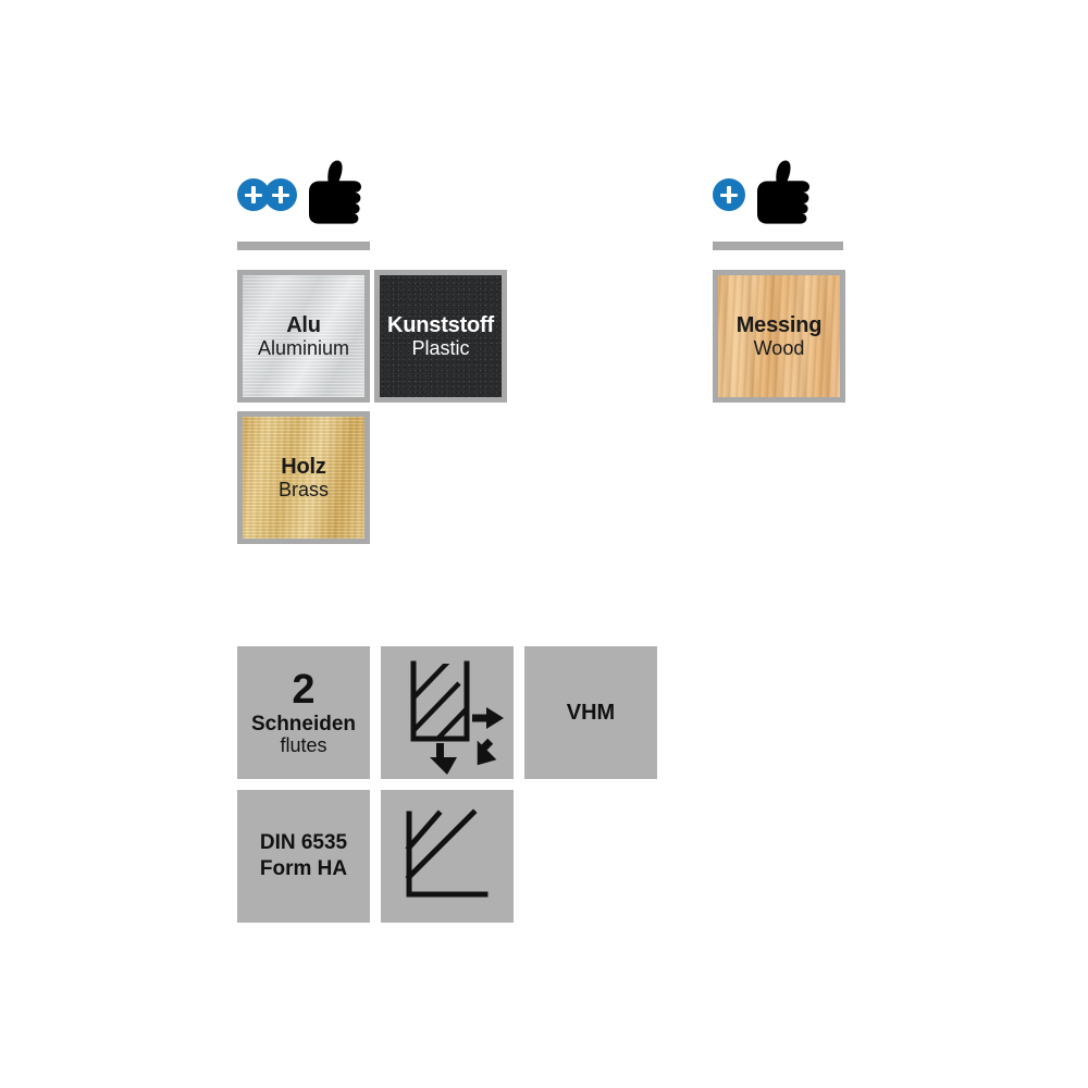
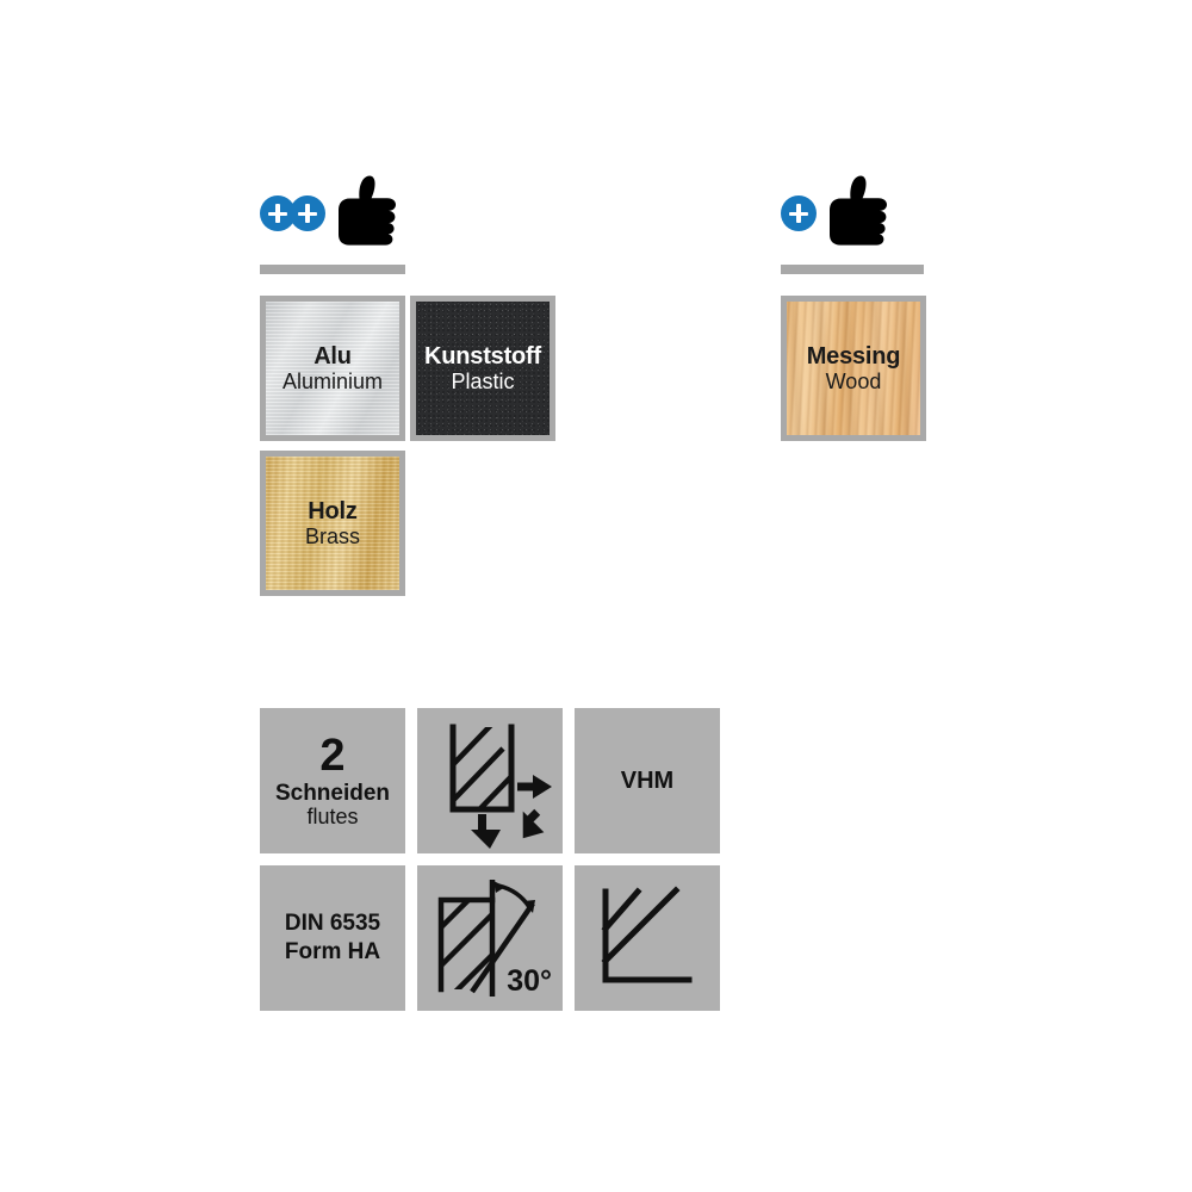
  Alu
  Aluminium
  Kunststoff
  Plastic
  Holz
  Brass
  Messing
  Wood
  2
  Schneiden
  flutes
  VHM
  DIN 6535
  Form HA
+ 30°
